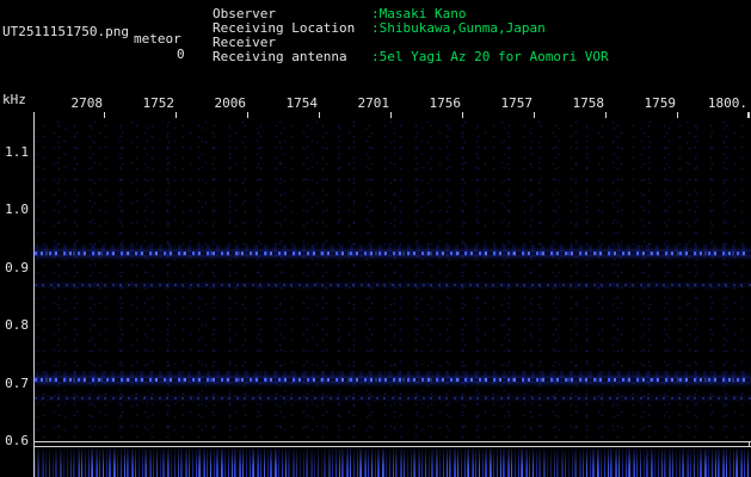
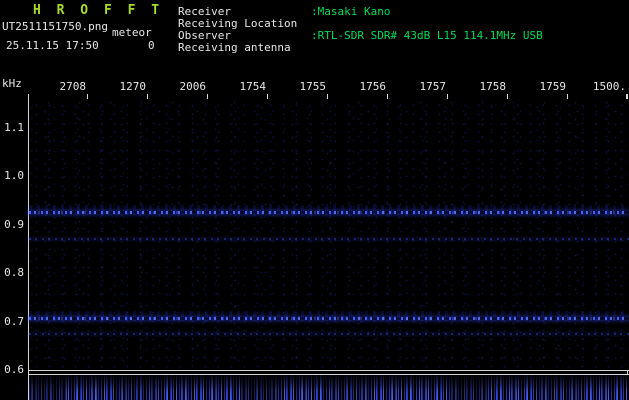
+ H R O F F T
  UT2511151750.png
  meteor
+ 25.11.15 17:50
  0
- Observer
+ Receiver
  :Masaki Kano
  Receiving Location
- :Shibukawa,Gunma,Japan
- Receiver
+ Observer
+ :RTL-SDR SDR# 43dB L15 114.1MHz USB
  Receiving antenna
- :5el Yagi Az 20 for Aomori VOR
  kHz
  2708
- 1752
+ 1270
  2006
  1754
- 2701
+ 1755
  1756
  1757
  1758
  1759
- 1800.
+ 1500.
  1.1
  1.0
  0.9
  0.8
  0.7
  0.6
